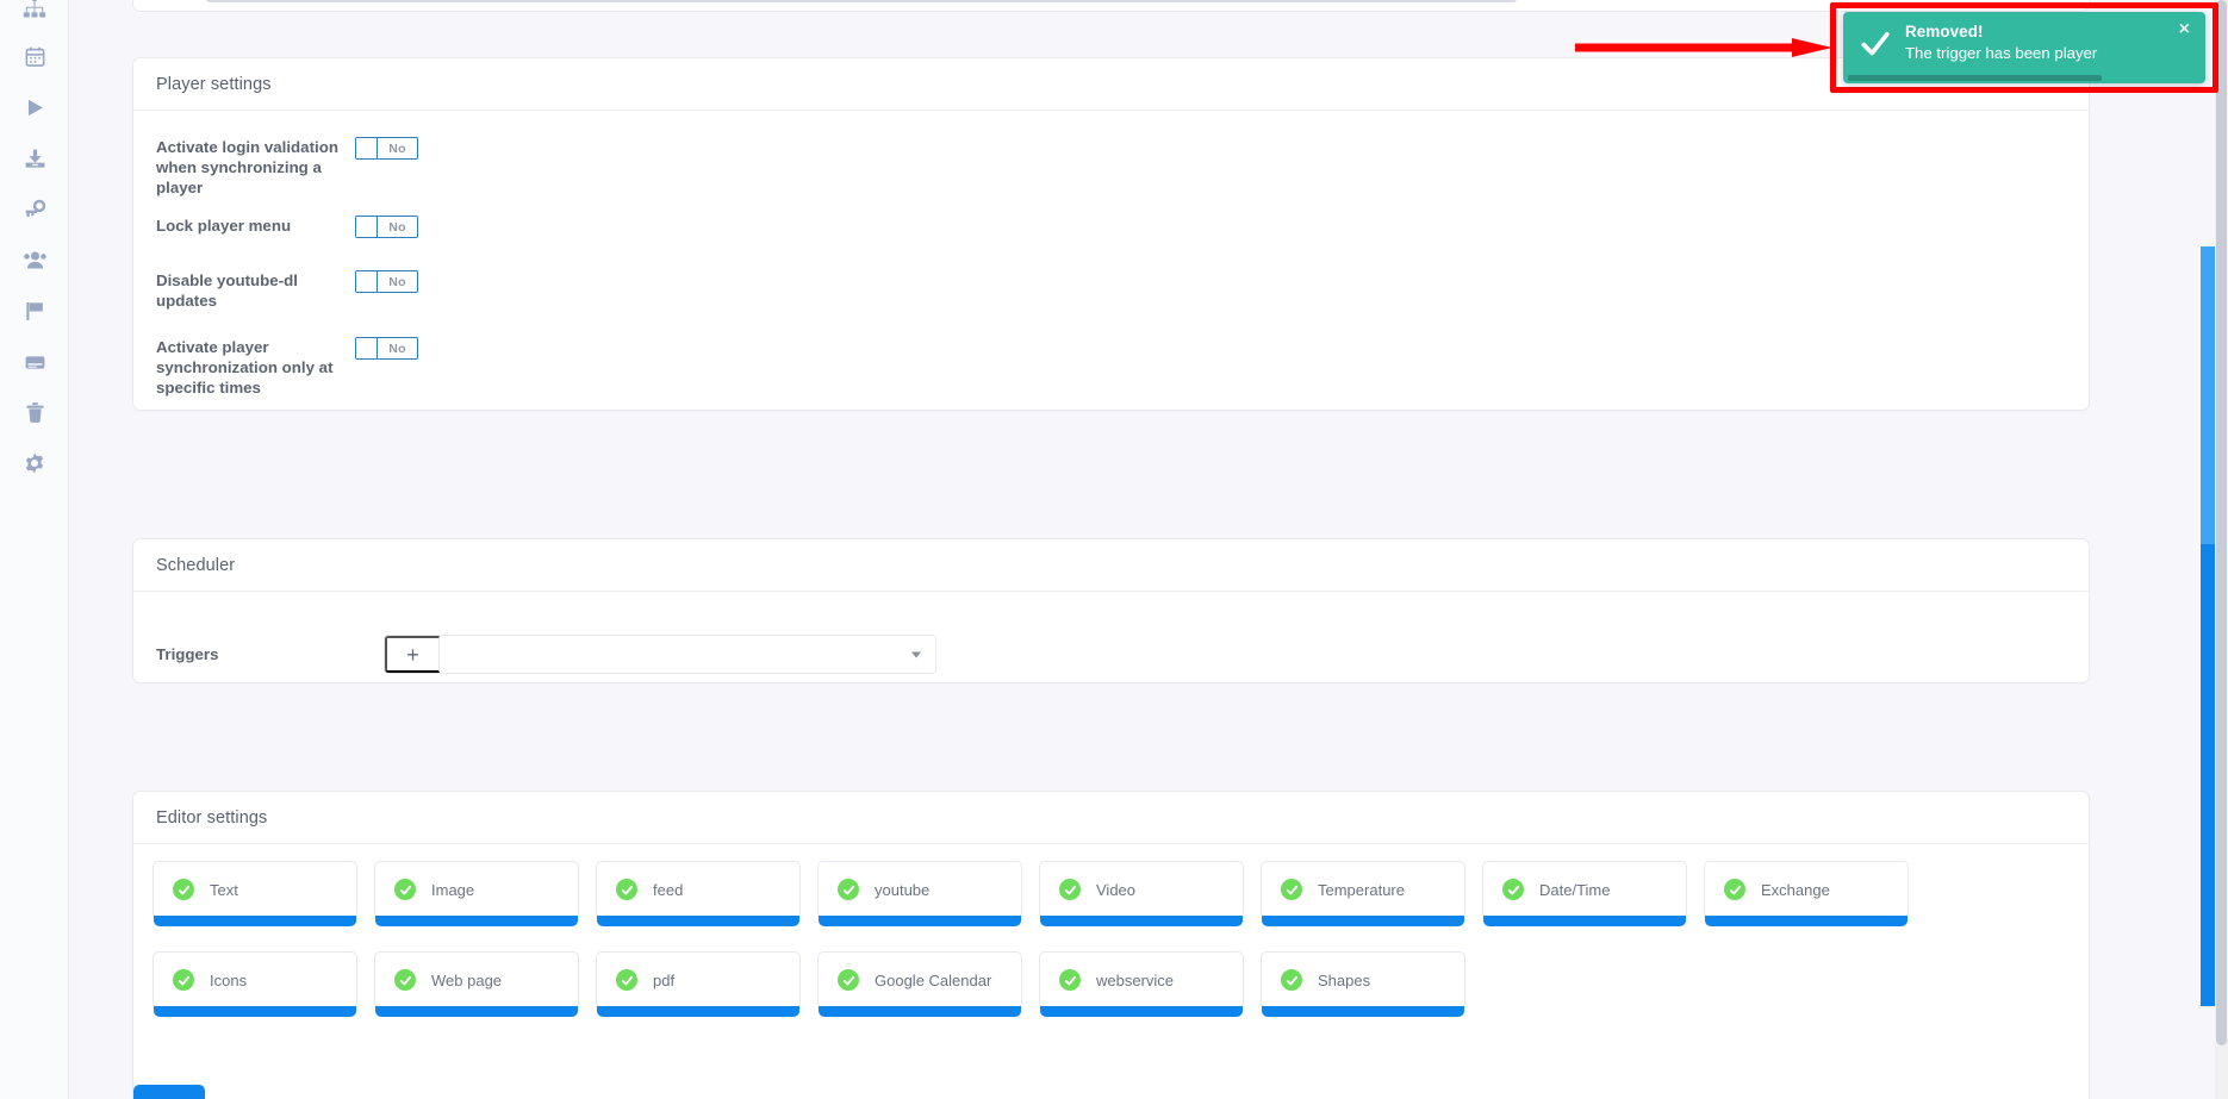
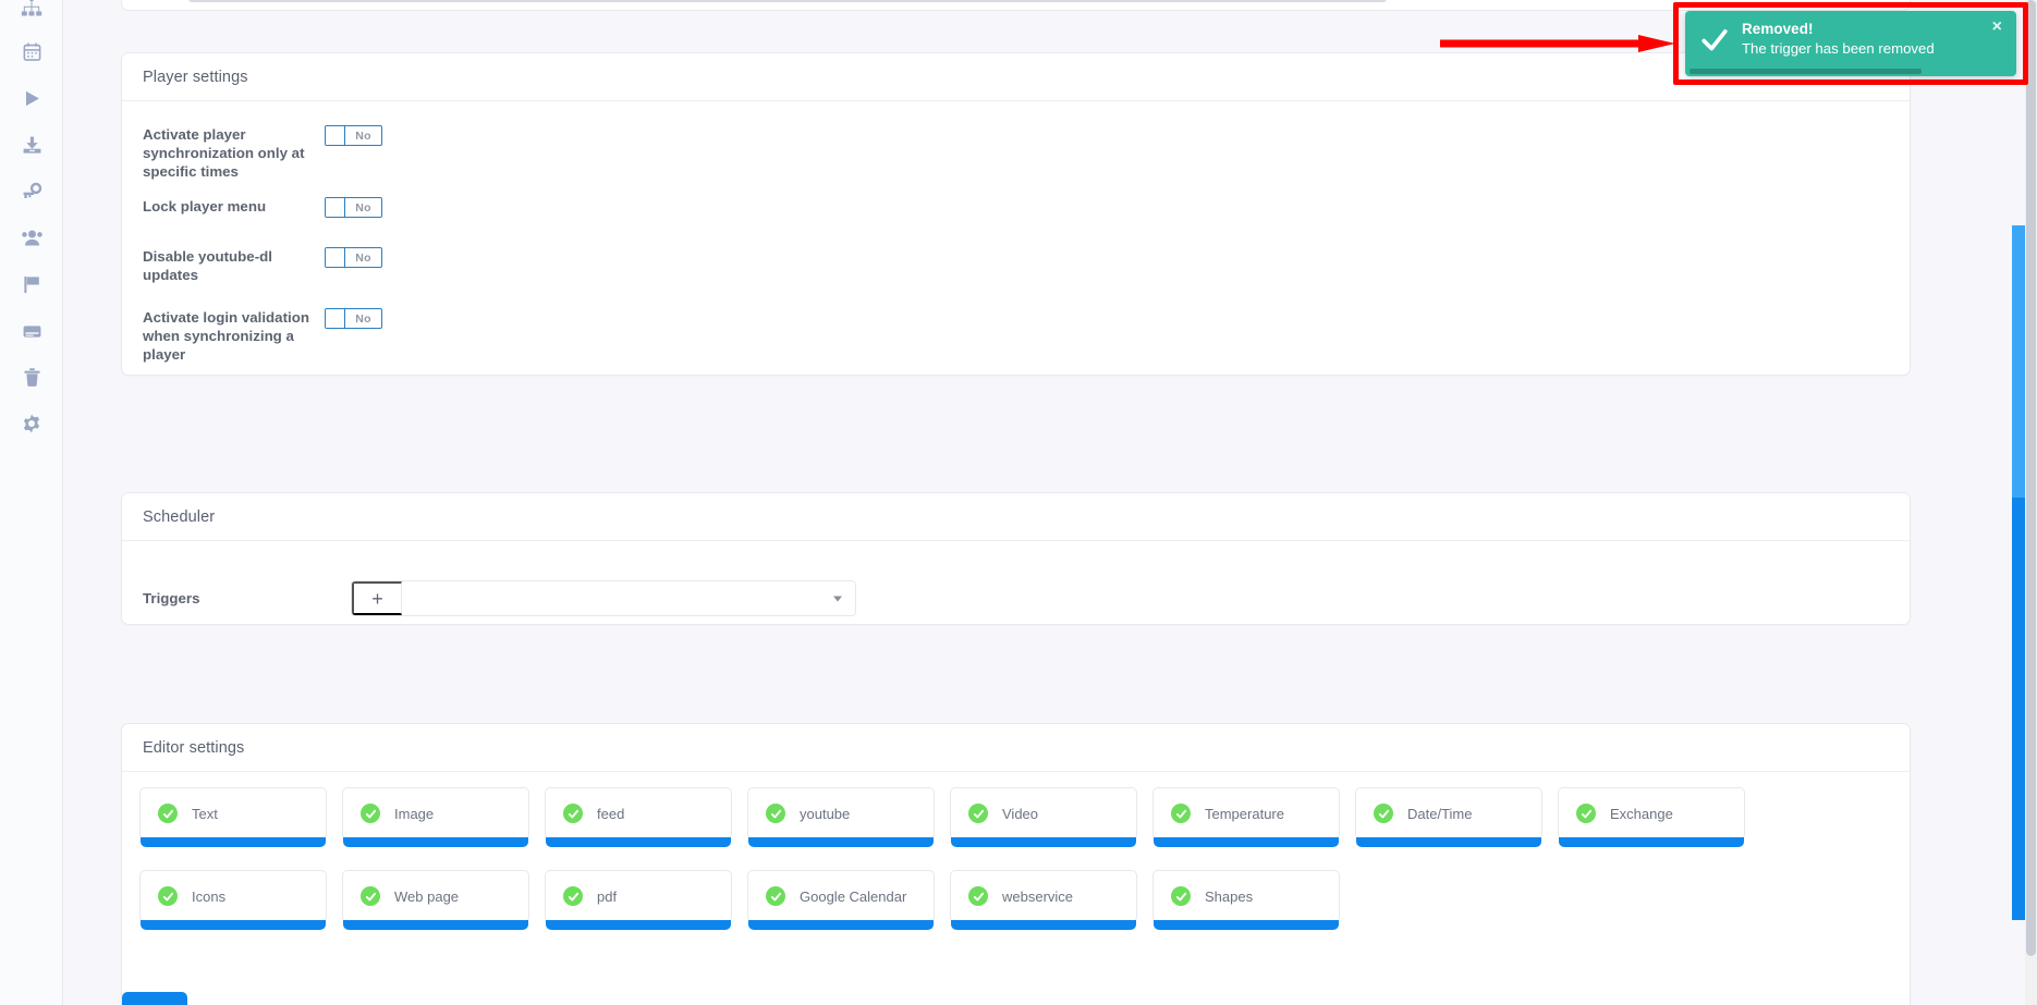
  Player settings
- Activate login validation when synchronizing a player
+ Activate player synchronization only at specific times
  No
  Lock player menu
  No
  Disable youtube-dl updates
  No
- Activate player synchronization only at specific times
+ Activate login validation when synchronizing a player
  No
  Scheduler
  Triggers
  +
  Editor settings
  Text
  Image
  feed
  youtube
  Video
  Temperature
  Date/Time
  Exchange
  Icons
  Web page
  pdf
  Google Calendar
  webservice
  Shapes
  Removed!
- The trigger has been player
+ The trigger has been removed
  ×
